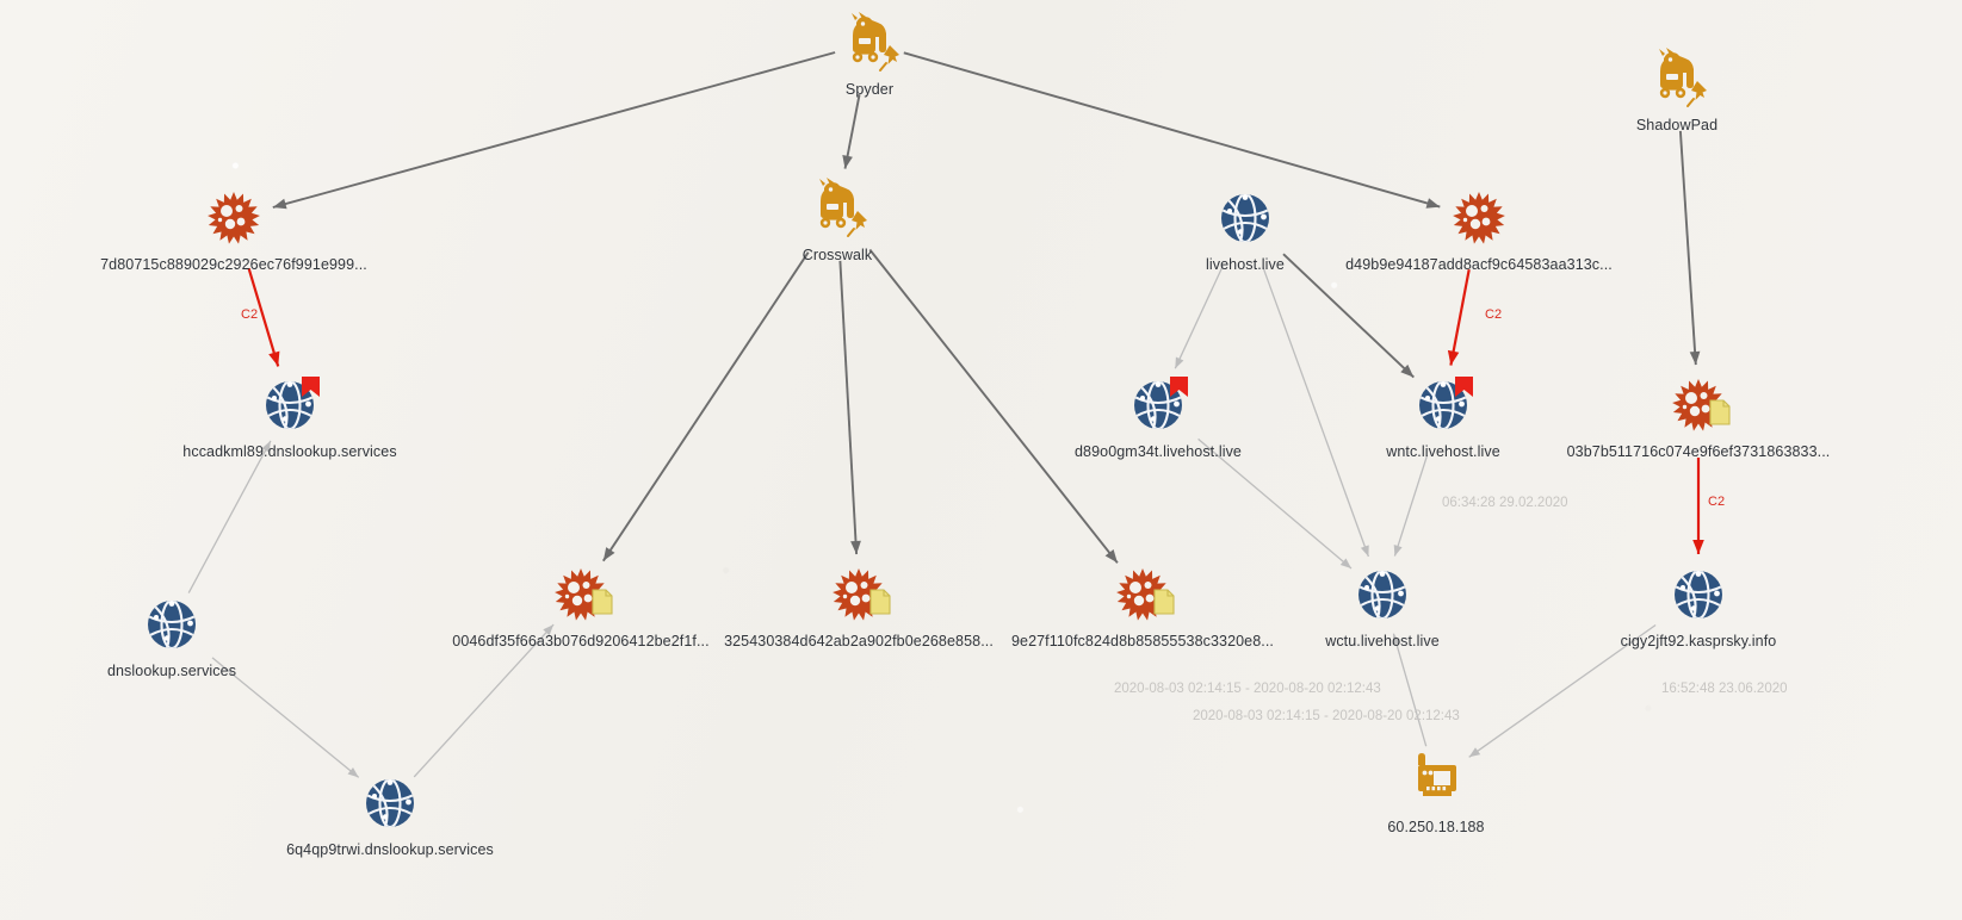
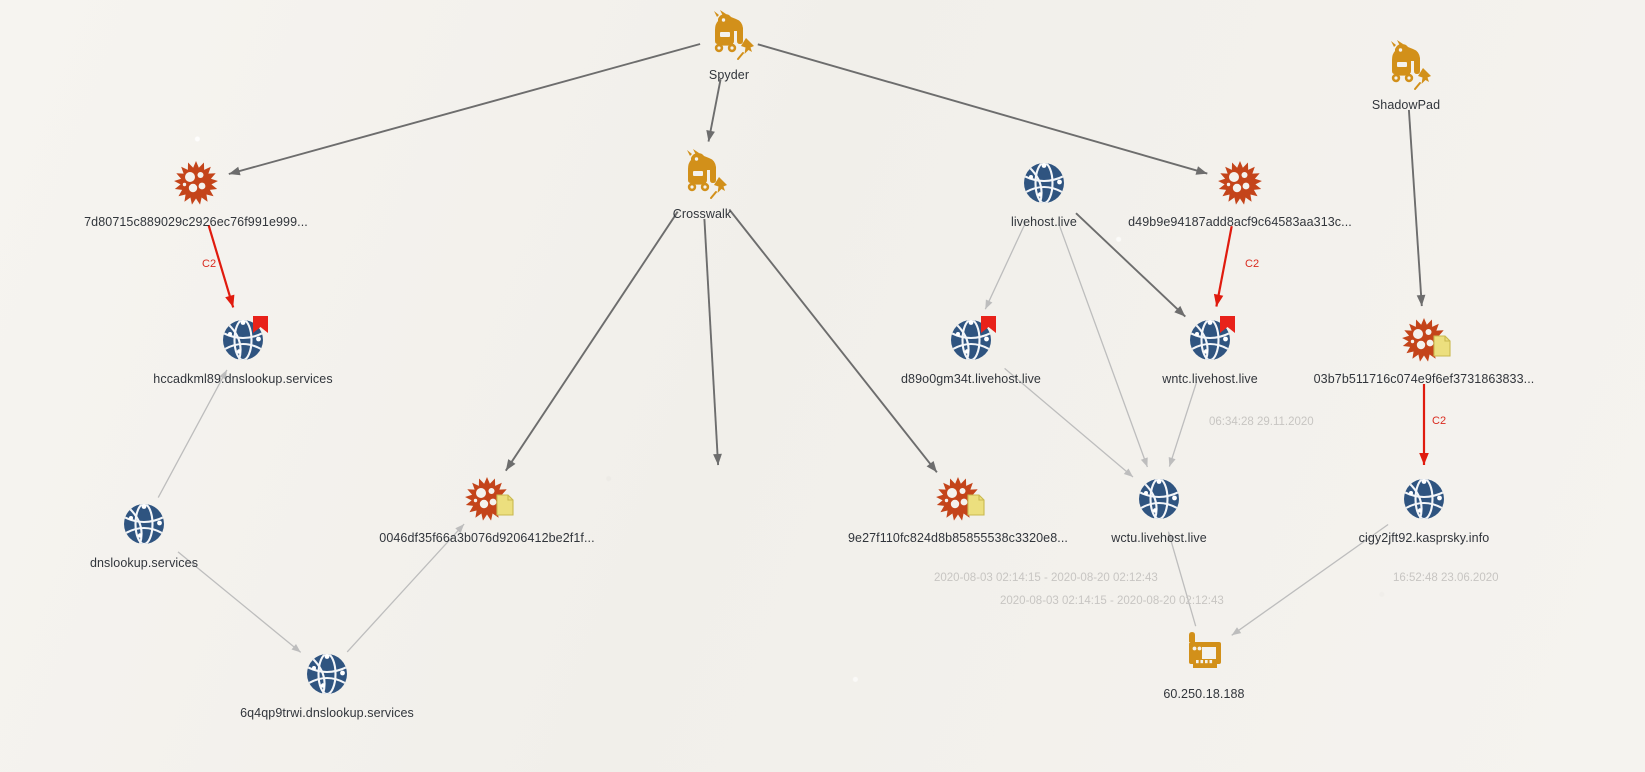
  Spyder
  ShadowPad
  Crosswalk
  7d80715c889029c2926ec76f991e999...
  livehost.live
  d49b9e94187add8acf9c64583aa313c...
  hccadkml89.dnslookup.services
  d89o0gm34t.livehost.live
  wntc.livehost.live
  03b7b511716c074e9f6ef3731863833...
  dnslookup.services
  0046df35f66a3b076d9206412be2f1f...
- 325430384d642ab2a902fb0e268e858...
  9e27f110fc824d8b85855538c3320e8...
  wctu.livehost.live
  cigy2jft92.kasprsky.info
  60.250.18.188
  6q4qp9trwi.dnslookup.services
  C2
  C2
  C2
- 06:34:28 29.02.2020
+ 06:34:28 29.11.2020
  2020-08-03 02:14:15 - 2020-08-20 02:12:43
  2020-08-03 02:14:15 - 2020-08-20 02:12:43
  16:52:48 23.06.2020
